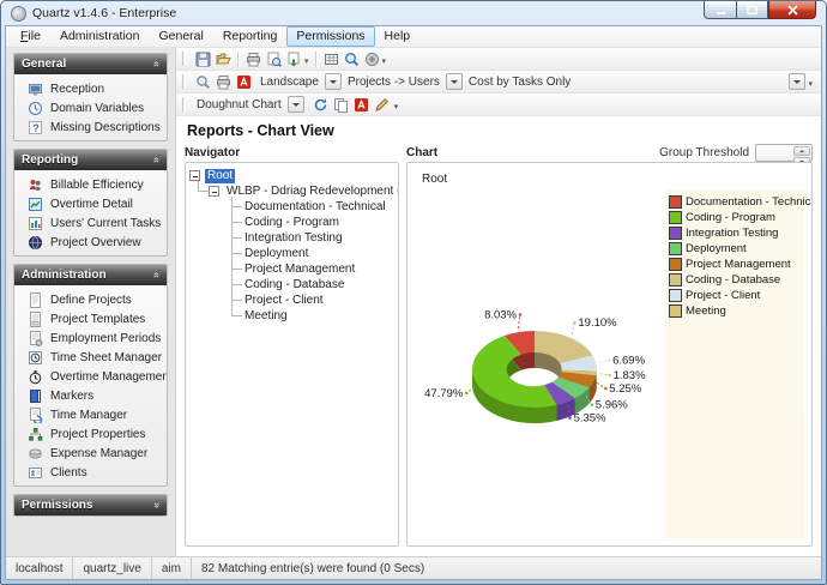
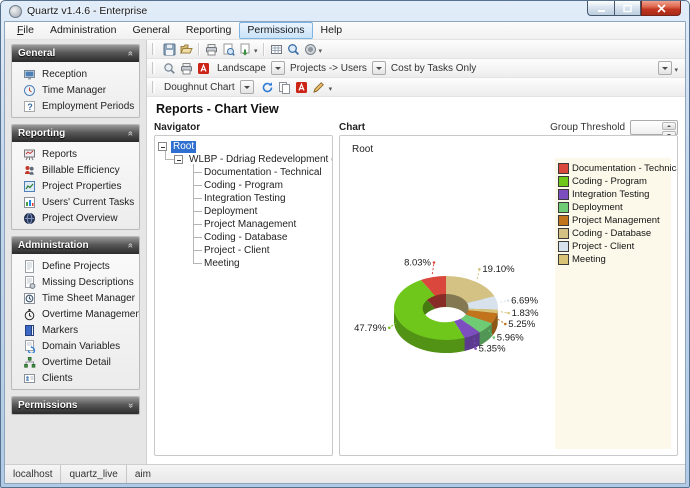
  Quartz v1.4.6 - Enterprise
  File
  Administration
  General
  Reporting
  Permissions
  Help
  General
  Reception
- Domain Variables
+ Time Manager
  ?
- Missing Descriptions
+ Employment Periods
  Reporting
+ Reports
  Billable Efficiency
- Overtime Detail
+ Project Properties
  Users' Current Tasks
  Project Overview
  Administration
  Define Projects
- Project Templates
- Employment Periods
+ Missing Descriptions
  Time Sheet Manager
  Overtime Managemen
  Markers
- Time Manager
+ Domain Variables
- Project Properties
+ Overtime Detail
- Expense Manager
  Clients
  Permissions
  Landscape
  Projects -> Users
  Cost by Tasks Only
  Doughnut Chart
  Reports - Chart View
  Navigator
  Root
  WLBP - Ddriag Redevelopment
  Documentation - Technical
  Coding - Program
  Integration Testing
  Deployment
  Project Management
  Coding - Database
  Project - Client
  Meeting
  Chart
  Group Threshold
  19.10%
  6.69%
  1.83%
  5.25%
  5.96%
  5.35%
  47.79%
  8.03%
  Root
  Documentation - Technic
  Coding - Program
  Integration Testing
  Deployment
  Project Management
  Coding - Database
  Project - Client
  Meeting
  localhost
  quartz_live
  aim
- 82 Matching entrie(s) were found (0 Secs)
